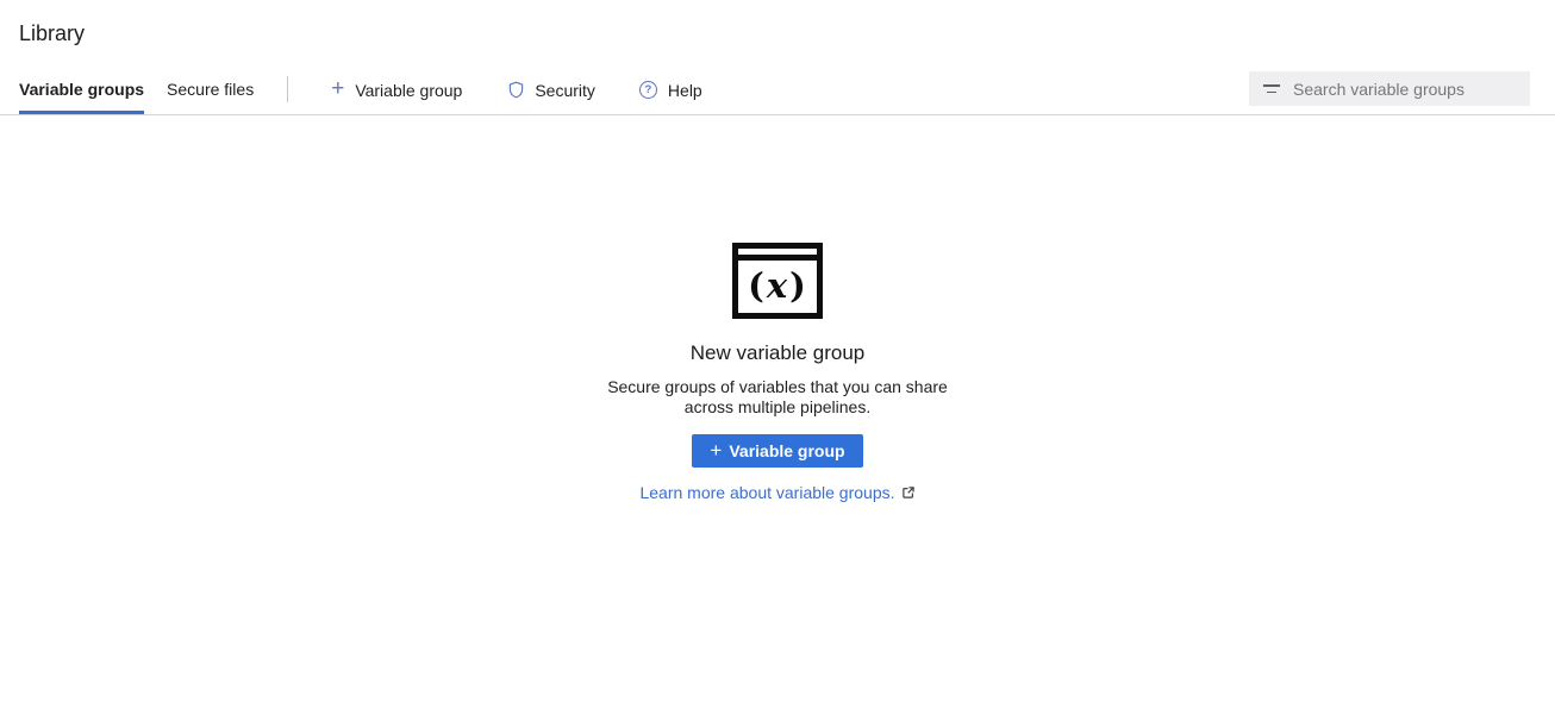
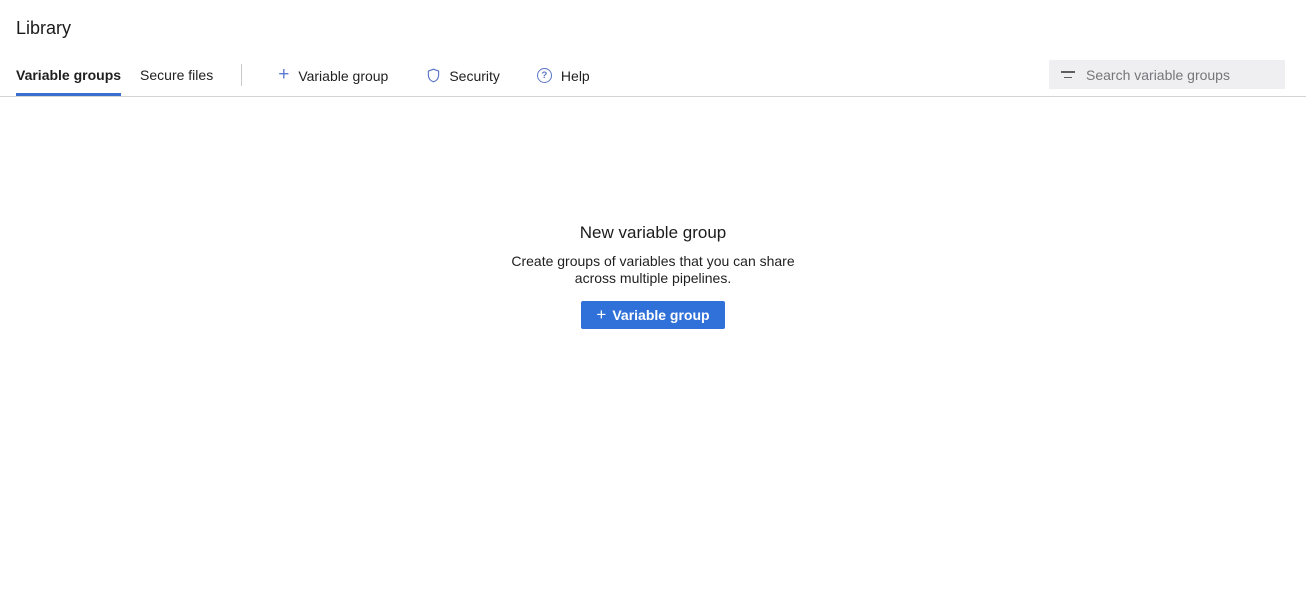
  Library
  Variable groups
  Secure files
  +
  Variable group
  Security
  ?
  Help
  Search variable groups
- (
- x
- )
  New variable group
- Secure groups of variables that you can share
+ Create groups of variables that you can share
  across multiple pipelines.
  +
  Variable group
- Learn more about variable groups.
